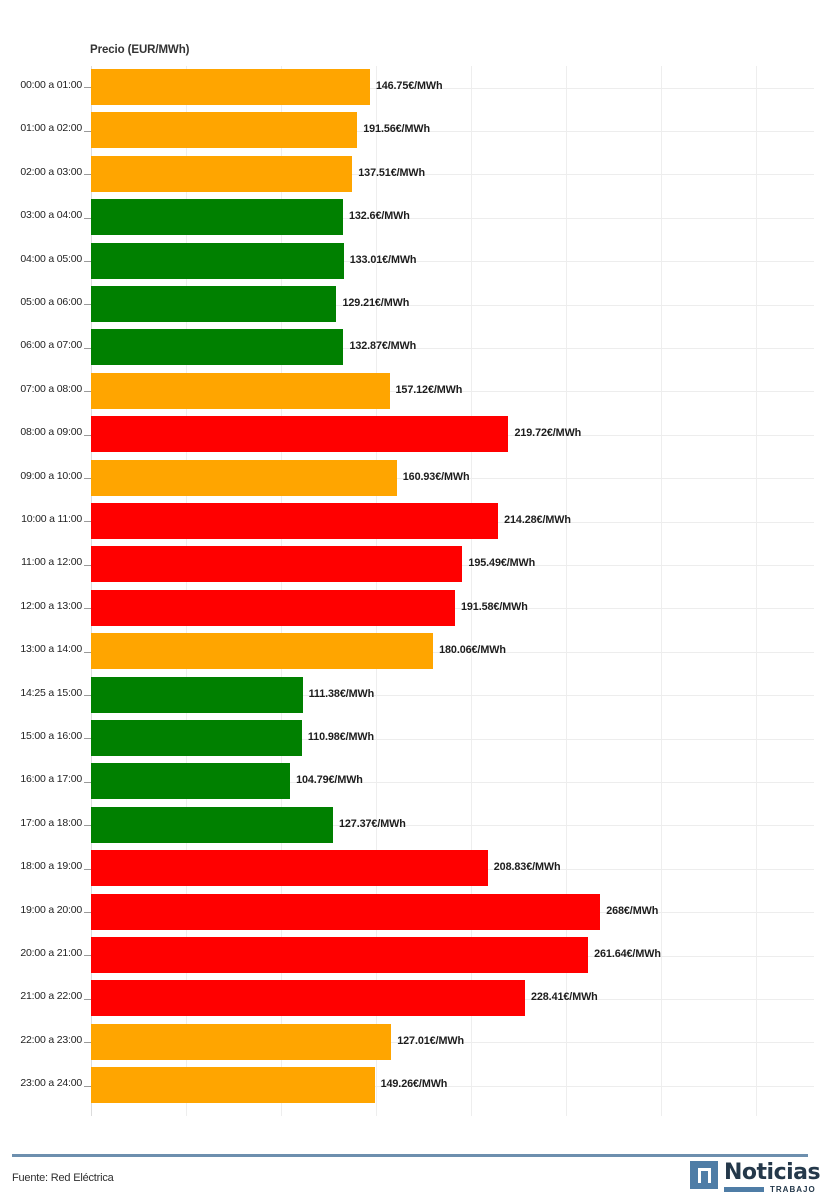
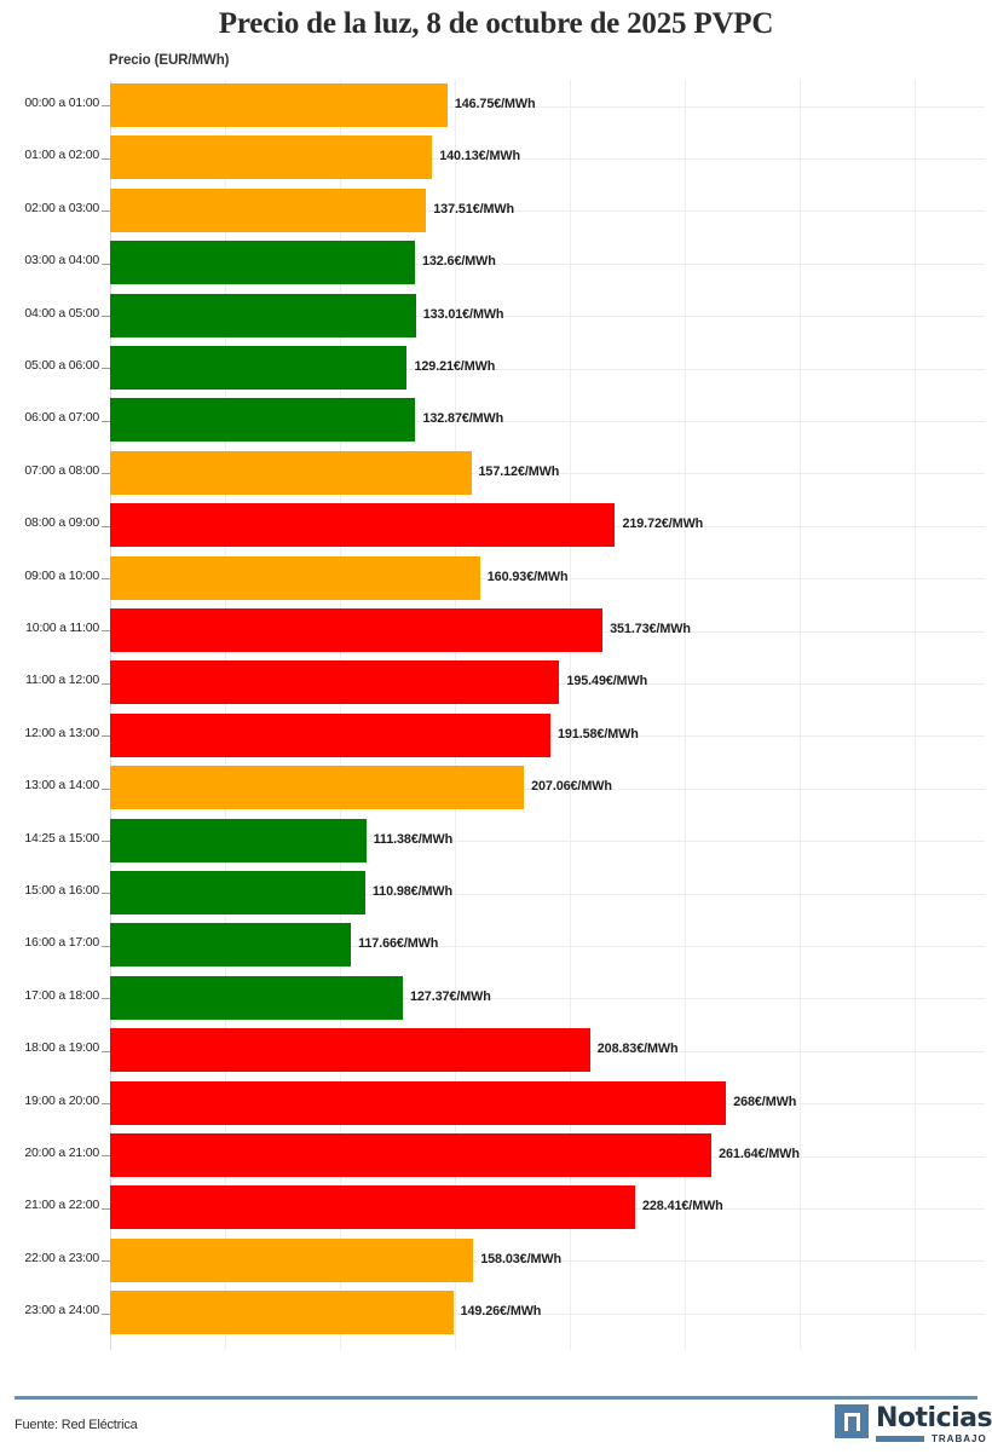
+ Precio de la luz, 8 de octubre de 2025 PVPC
  Precio (EUR/MWh)
  00:00 a 01:00
  146.75€/MWh
  01:00 a 02:00
- 191.56€/MWh
+ 140.13€/MWh
  02:00 a 03:00
  137.51€/MWh
  03:00 a 04:00
  132.6€/MWh
  04:00 a 05:00
  133.01€/MWh
  05:00 a 06:00
  129.21€/MWh
  06:00 a 07:00
  132.87€/MWh
  07:00 a 08:00
  157.12€/MWh
  08:00 a 09:00
  219.72€/MWh
  09:00 a 10:00
  160.93€/MWh
  10:00 a 11:00
- 214.28€/MWh
+ 351.73€/MWh
  11:00 a 12:00
  195.49€/MWh
  12:00 a 13:00
  191.58€/MWh
  13:00 a 14:00
- 180.06€/MWh
+ 207.06€/MWh
  14:25 a 15:00
  111.38€/MWh
  15:00 a 16:00
  110.98€/MWh
  16:00 a 17:00
- 104.79€/MWh
+ 117.66€/MWh
  17:00 a 18:00
  127.37€/MWh
  18:00 a 19:00
  208.83€/MWh
  19:00 a 20:00
  268€/MWh
  20:00 a 21:00
  261.64€/MWh
  21:00 a 22:00
  228.41€/MWh
  22:00 a 23:00
- 127.01€/MWh
+ 158.03€/MWh
  23:00 a 24:00
  149.26€/MWh
  Fuente: Red Eléctrica
  Noticias
  TRABAJO
